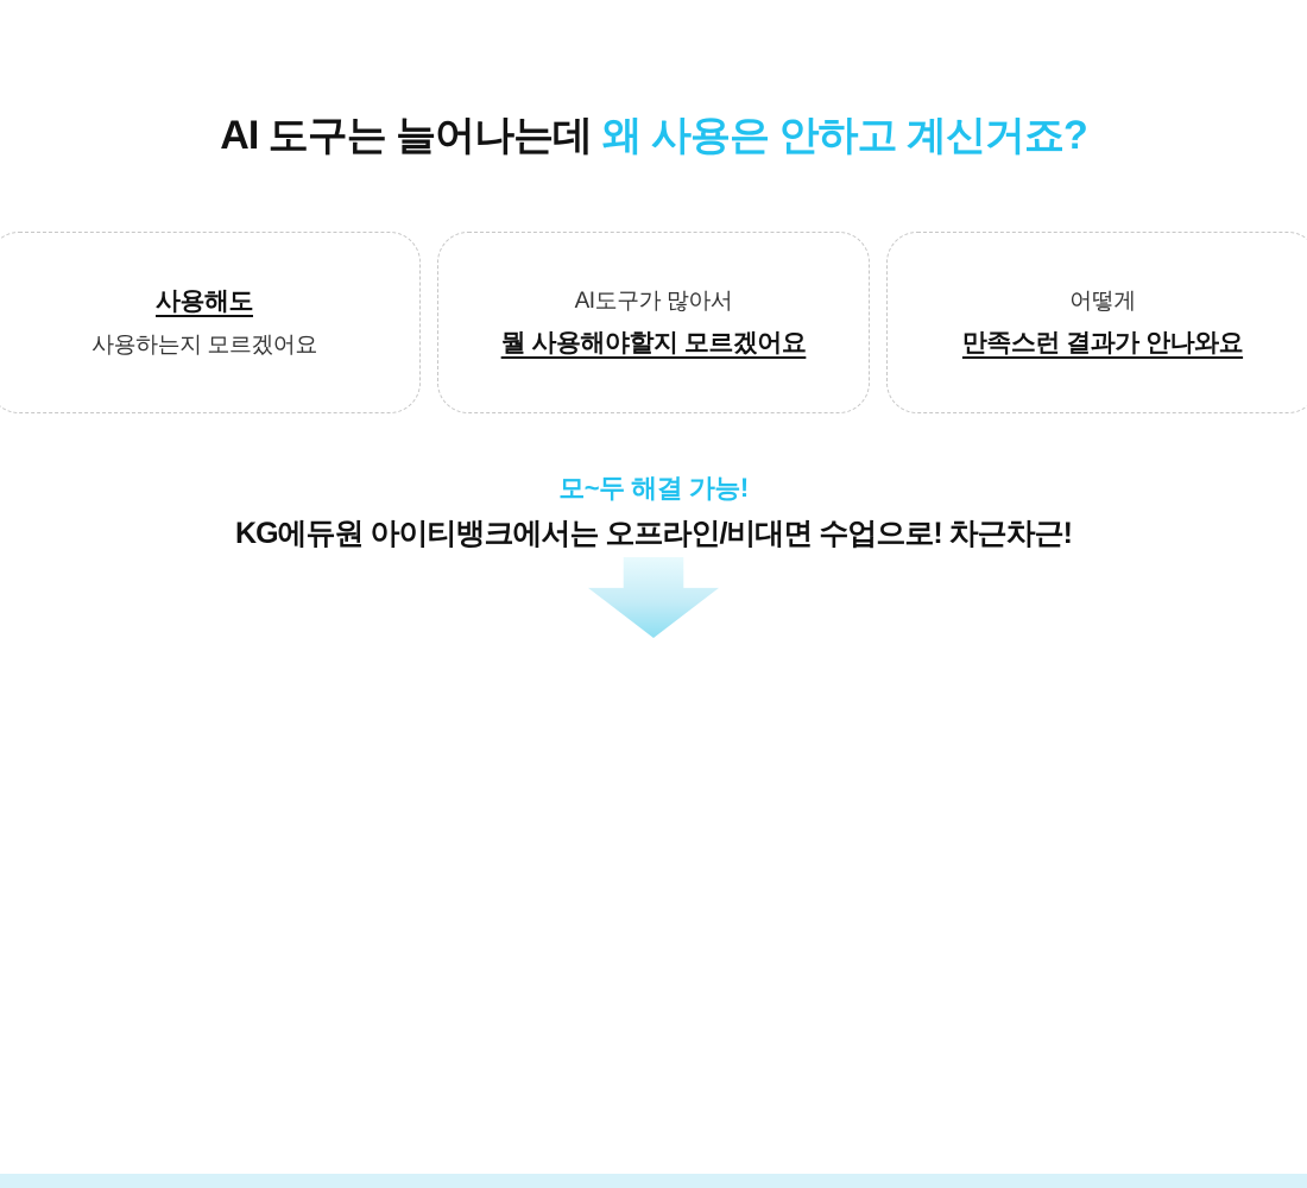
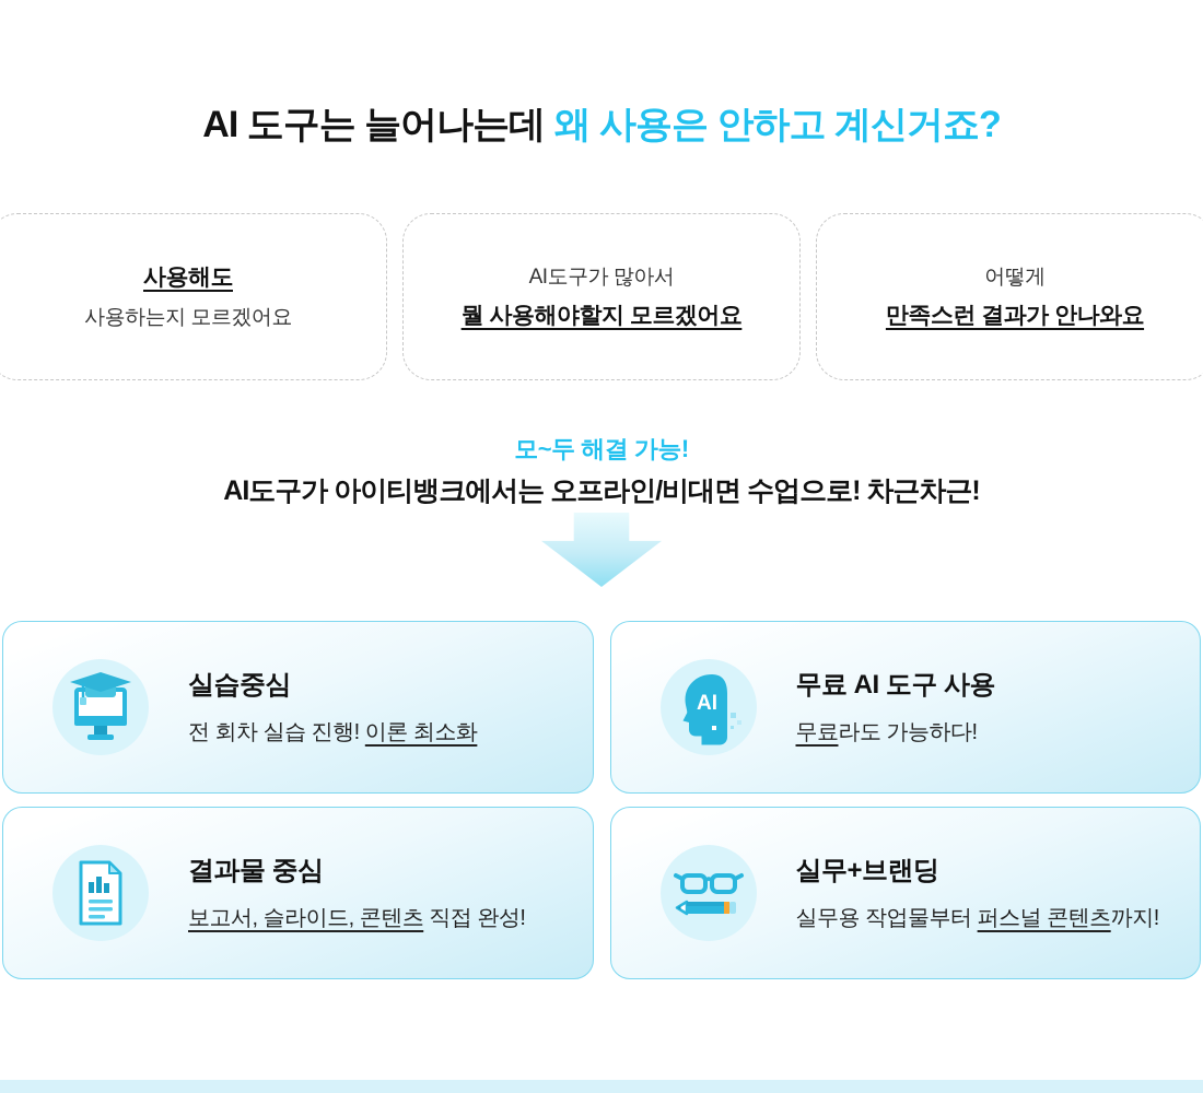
  AI 도구는 늘어나는데 왜 사용은 안하고 계신거죠?
  사용해도
  사용하는지 모르겠어요
  AI도구가 많아서
  뭘 사용해야할지 모르겠어요
  어떻게
  만족스런 결과가 안나와요
  모~두 해결 가능!
- KG에듀원 아이티뱅크에서는 오프라인/비대면 수업으로! 차근차근!
+ AI도구가 아이티뱅크에서는 오프라인/비대면 수업으로! 차근차근!
+ 실습중심
+ 전 회차 실습 진행! 이론 최소화
+ AI
+ 무료 AI 도구 사용
+ 무료라도 가능하다!
+ 결과물 중심
+ 보고서, 슬라이드, 콘텐츠 직접 완성!
+ 실무+브랜딩
+ 실무용 작업물부터 퍼스널 콘텐츠까지!
